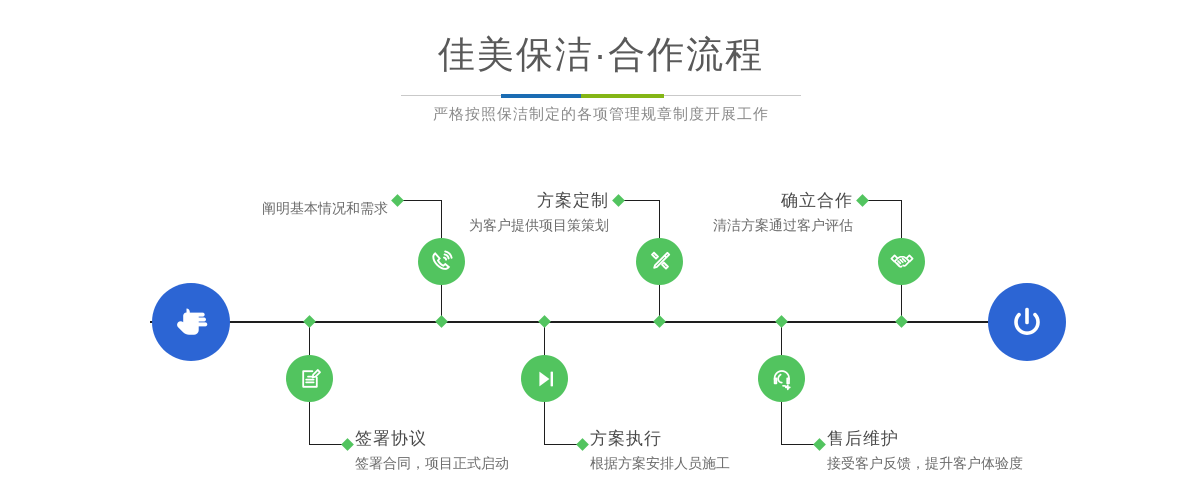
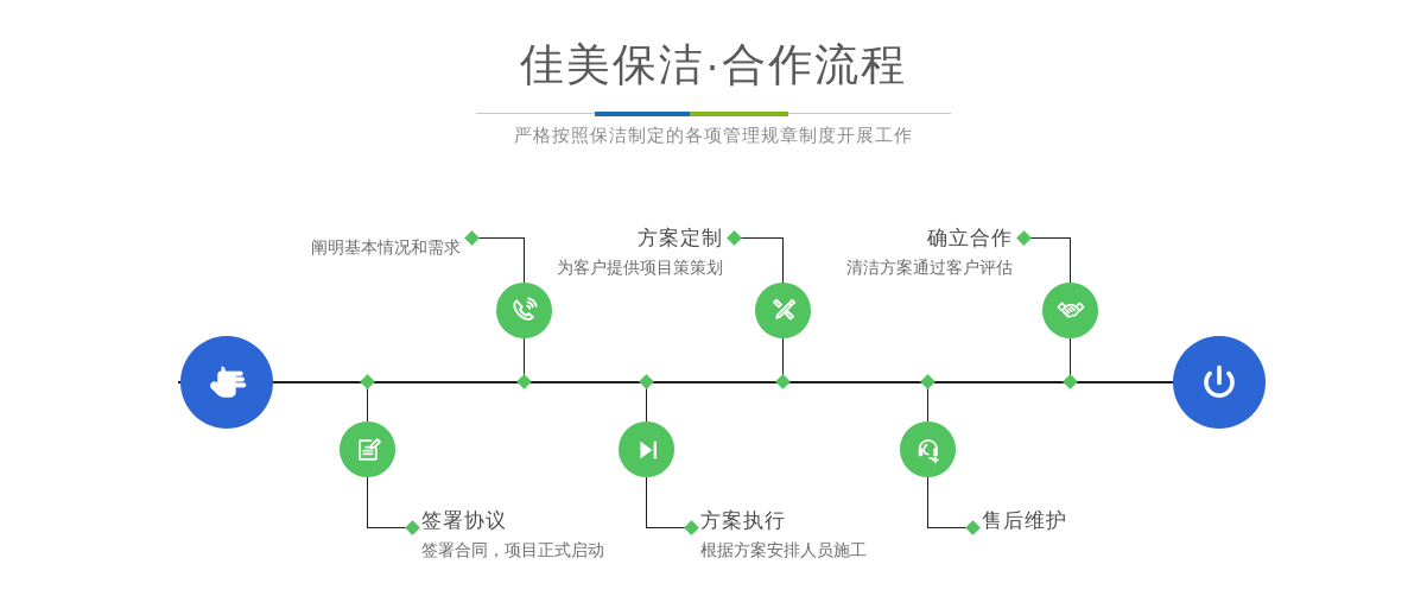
  佳美保洁·合作流程
  严格按照保洁制定的各项管理规章制度开展工作
  阐明基本情况和需求
  签署协议
  签署合同，项目正式启动
  方案定制
  为客户提供项目策策划
  方案执行
  根据方案安排人员施工
  确立合作
  清洁方案通过客户评估
  售后维护
- 接受客户反馈，提升客户体验度
